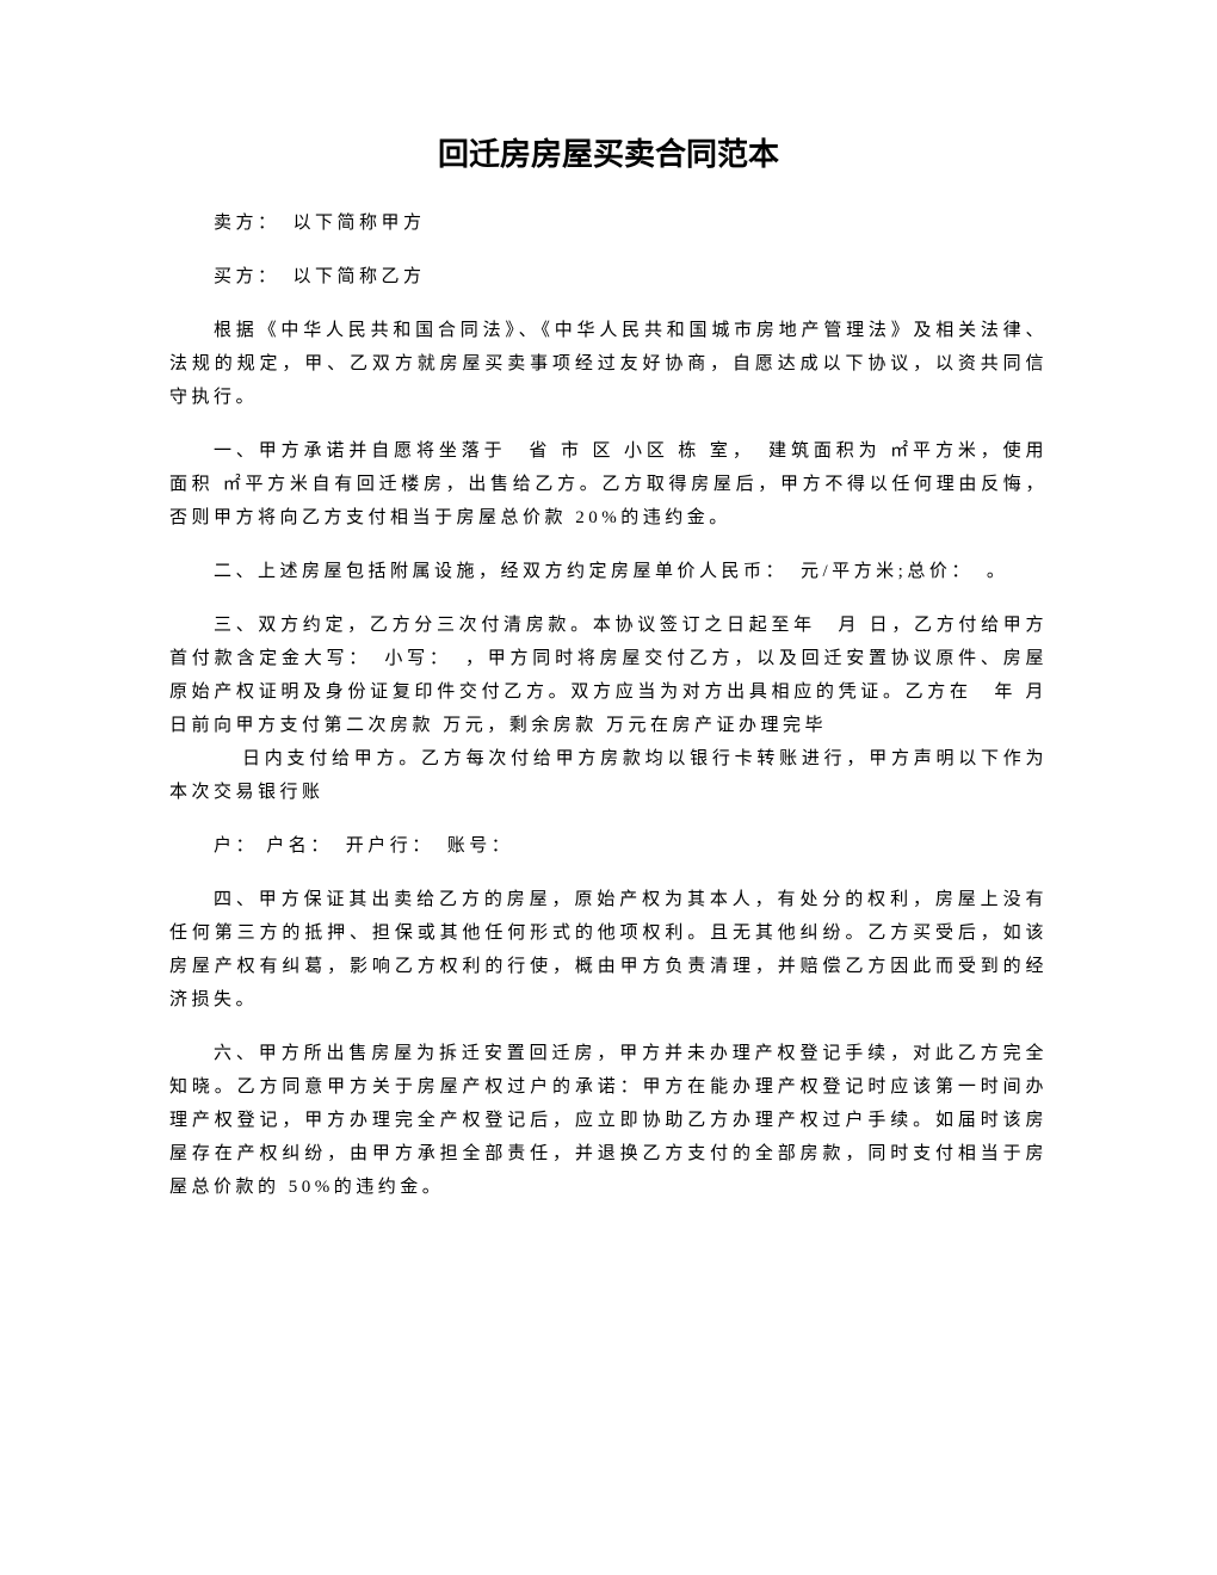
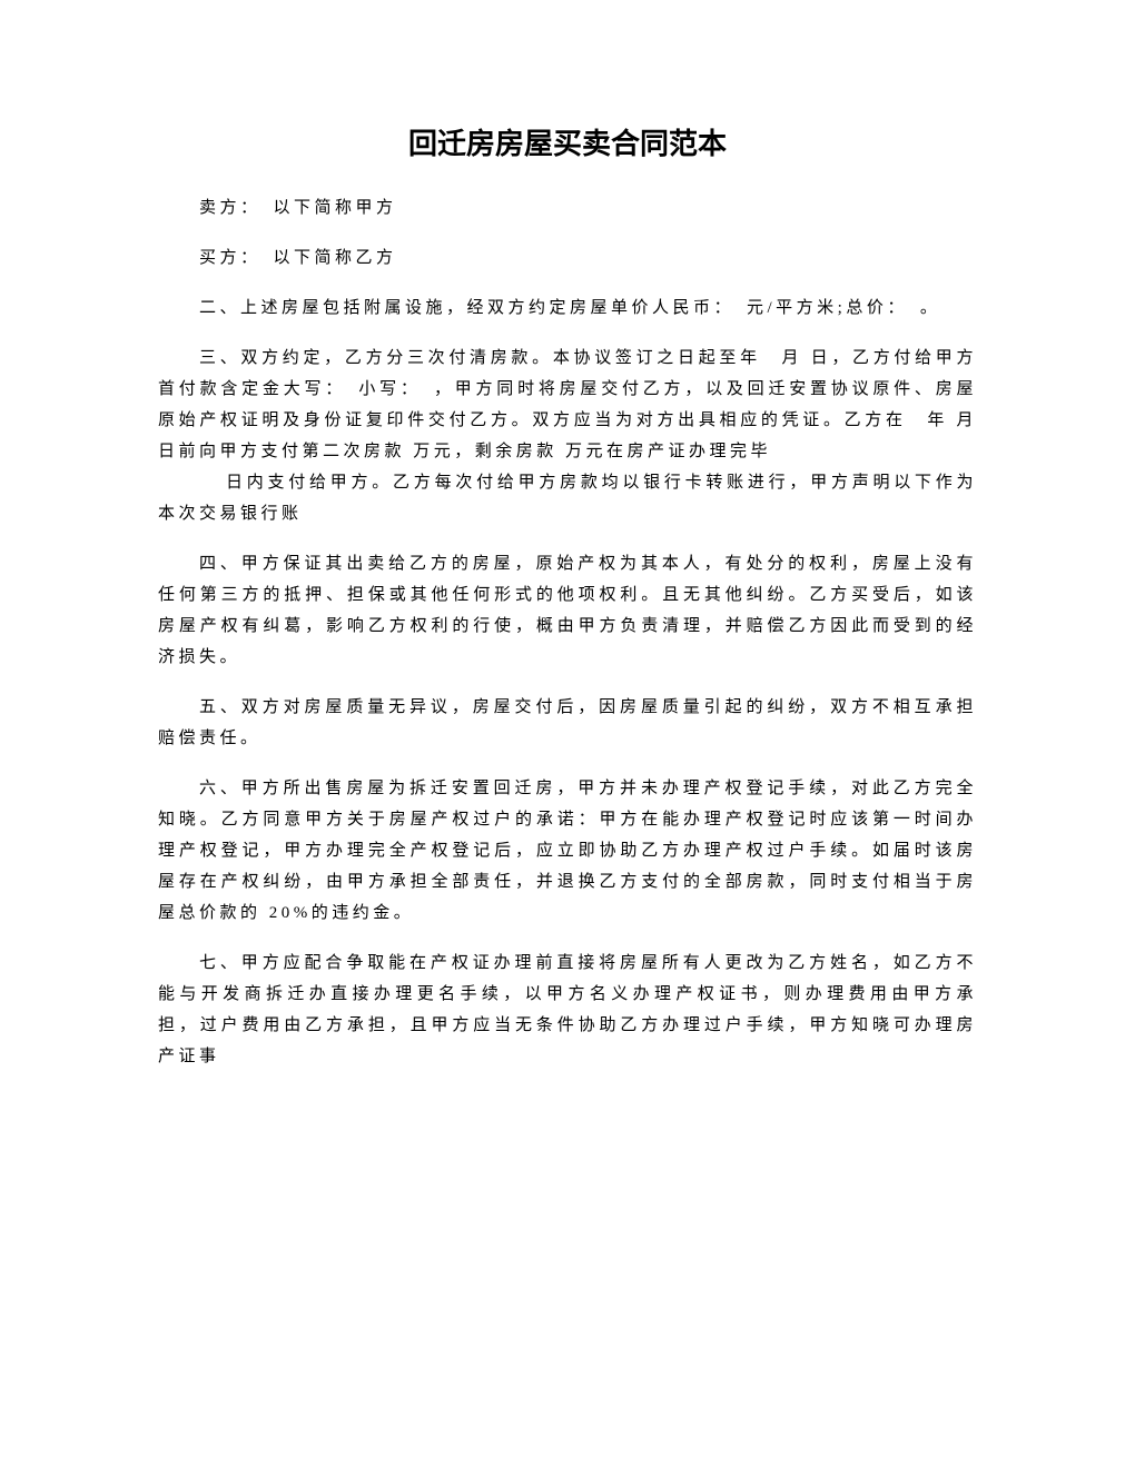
  回迁房房屋买卖合同范本
  卖方： 以下简称甲方
  买方： 以下简称乙方
- 根据《中华人民共和国合同法》、《中华人民共和国城市房地产管理法》及相关法律、法规的规定，甲、乙双方就房屋买卖事项经过友好协商，自愿达成以下协议，以资共同信守执行。
- 一、甲方承诺并自愿将坐落于 省 市 区 小区 栋 室， 建筑面积为 ㎡平方米，使用面积 ㎡平方米自有回迁楼房，出售给乙方。乙方取得房屋后，甲方不得以任何理由反悔，否则甲方将向乙方支付相当于房屋总价款 20%的违约金。
  二、上述房屋包括附属设施，经双方约定房屋单价人民币： 元/平方米;总价： 。
  三、双方约定，乙方分三次付清房款。本协议签订之日起至年 月 日，乙方付给甲方首付款含定金大写： 小写： ，甲方同时将房屋交付乙方，以及回迁安置协议原件、房屋原始产权证明及身份证复印件交付乙方。双方应当为对方出具相应的凭证。乙方在 年 月日前向甲方支付第二次房款 万元，剩余房款 万元在房产证办理完毕
  日内支付给甲方。乙方每次付给甲方房款均以银行卡转账进行，甲方声明以下作为本次交易银行账
- 户： 户名： 开户行： 账号：
  四、甲方保证其出卖给乙方的房屋，原始产权为其本人，有处分的权利，房屋上没有任何第三方的抵押、担保或其他任何形式的他项权利。且无其他纠纷。乙方买受后，如该房屋产权有纠葛，影响乙方权利的行使，概由甲方负责清理，并赔偿乙方因此而受到的经济损失。
+ 五、双方对房屋质量无异议，房屋交付后，因房屋质量引起的纠纷，双方不相互承担赔偿责任。
- 六、甲方所出售房屋为拆迁安置回迁房，甲方并未办理产权登记手续，对此乙方完全知晓。乙方同意甲方关于房屋产权过户的承诺：甲方在能办理产权登记时应该第一时间办理产权登记，甲方办理完全产权登记后，应立即协助乙方办理产权过户手续。如届时该房屋存在产权纠纷，由甲方承担全部责任，并退换乙方支付的全部房款，同时支付相当于房屋总价款的 50%的违约金。
+ 六、甲方所出售房屋为拆迁安置回迁房，甲方并未办理产权登记手续，对此乙方完全知晓。乙方同意甲方关于房屋产权过户的承诺：甲方在能办理产权登记时应该第一时间办理产权登记，甲方办理完全产权登记后，应立即协助乙方办理产权过户手续。如届时该房屋存在产权纠纷，由甲方承担全部责任，并退换乙方支付的全部房款，同时支付相当于房屋总价款的 20%的违约金。
+ 七、甲方应配合争取能在产权证办理前直接将房屋所有人更改为乙方姓名，如乙方不能与开发商拆迁办直接办理更名手续，以甲方名义办理产权证书，则办理费用由甲方承担，过户费用由乙方承担，且甲方应当无条件协助乙方办理过户手续，甲方知晓可办理房产证事
